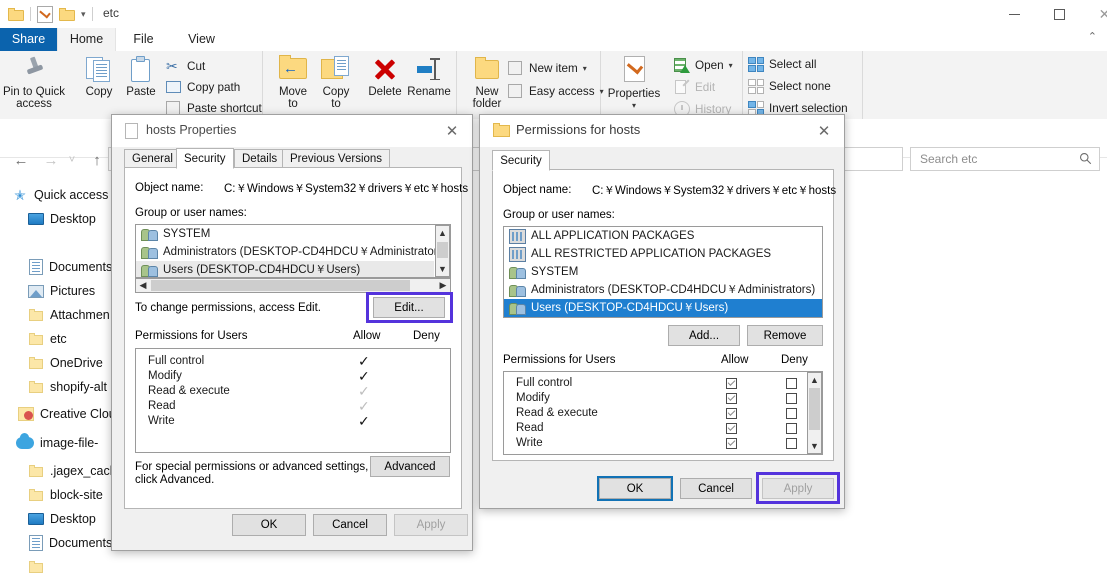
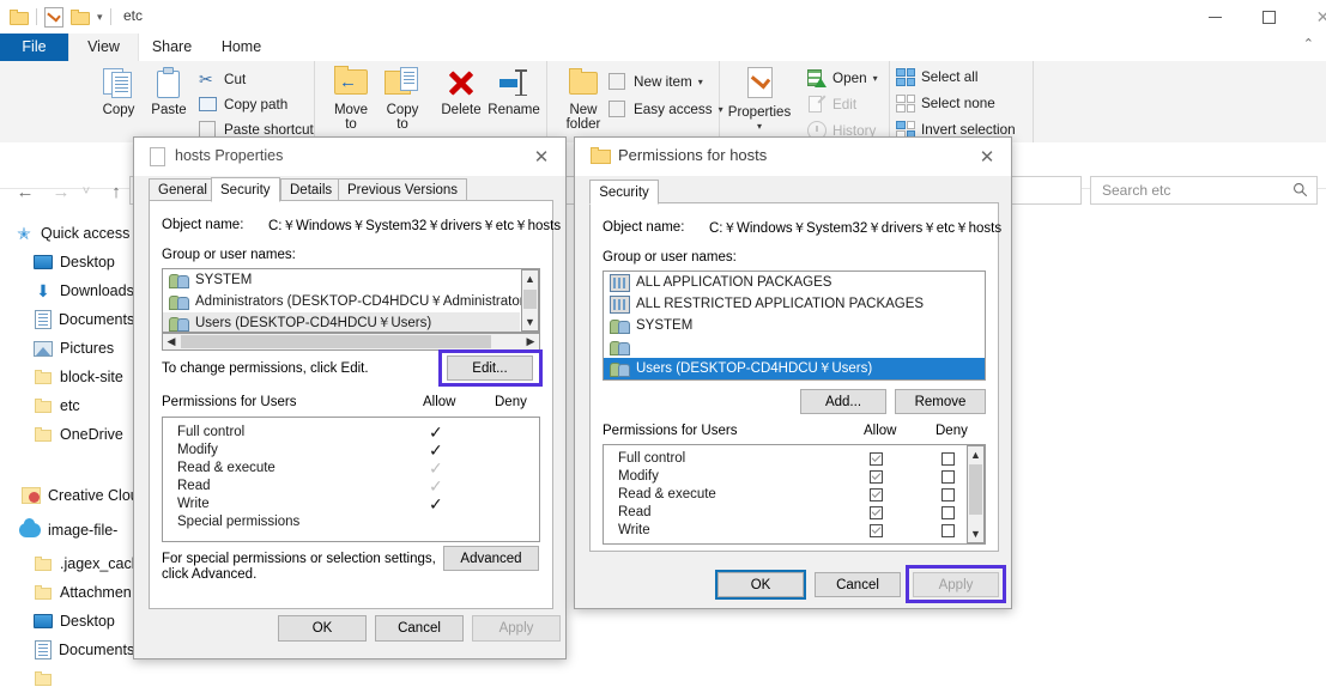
  ▾
  etc
  ✕
- Share
+ File
- Home
+ View
- File
+ Share
- View
+ Home
  ⌃
- Pin to Quick
- access
  Copy
  Paste
  ✂
  Cut
  Copy path
  Paste shortcut
  ←
  Move
  to
  Copy
  to
  Delete
  Rename
  New
  folder
  New item
  ▾
  Easy access
  ▾
  Properties
  ▾
  Open
  ▾
  Edit
  History
  Select all
  Select none
  Invert selection
  ←
  →
  ˅
  ↑
  Search etc
  ✭
  Quick access
  Desktop
+ ⬇
+ Downloads
  Documents
  Pictures
- Attachmen
+ block-site
  etc
  OneDrive
- shopify-alt
  Creative Clo
  image-file-
  .jagex_cac
- block-site
+ Attachmen
  Desktop
  Documents
  hosts Properties
  ✕
  General
  Security
  Details
  Previous Versions
  Object name:
  C:￥Windows￥System32￥drivers￥etc￥hosts
  Group or user names:
  SYSTEM
  Administrators (DESKTOP-CD4HDCU￥Administrato
  Users (DESKTOP-CD4HDCU￥Users)
  ▲
  ▼
  ◀
  ▶
- To change permissions, access Edit.
+ To change permissions, click Edit.
  Edit...
  Permissions for Users
  Allow
  Deny
  Full control
  ✓
  Modify
  ✓
  Read & execute
  ✓
  Read
  ✓
  Write
  ✓
+ Special permissions
- For special permissions or advanced settings,
+ For special permissions or selection settings,
  click Advanced.
  Advanced
  OK
  Cancel
  Apply
  Permissions for hosts
  ✕
  Security
  Object name:
  C:￥Windows￥System32￥drivers￥etc￥hosts
  Group or user names:
  ALL APPLICATION PACKAGES
  ALL RESTRICTED APPLICATION PACKAGES
  SYSTEM
- Administrators (DESKTOP-CD4HDCU￥Administrators)
  Users (DESKTOP-CD4HDCU￥Users)
  Add...
  Remove
  Permissions for Users
  Allow
  Deny
  Full control
  Modify
  Read & execute
  Read
  Write
  ▲
  ▼
  OK
  Cancel
  Apply
